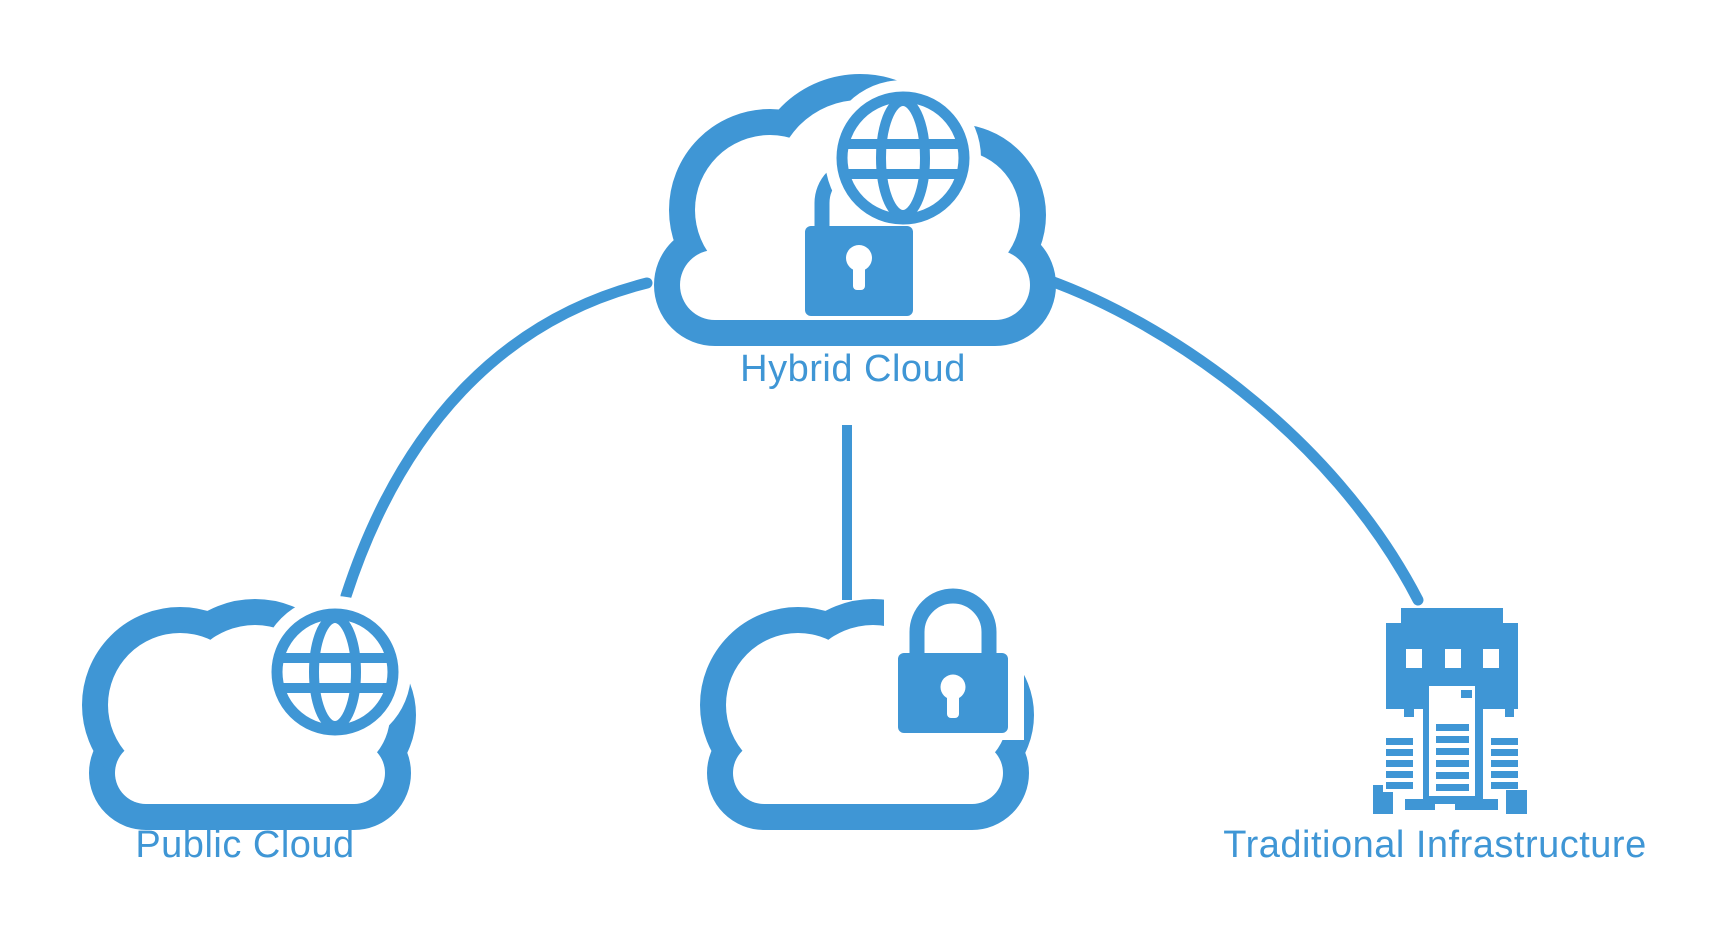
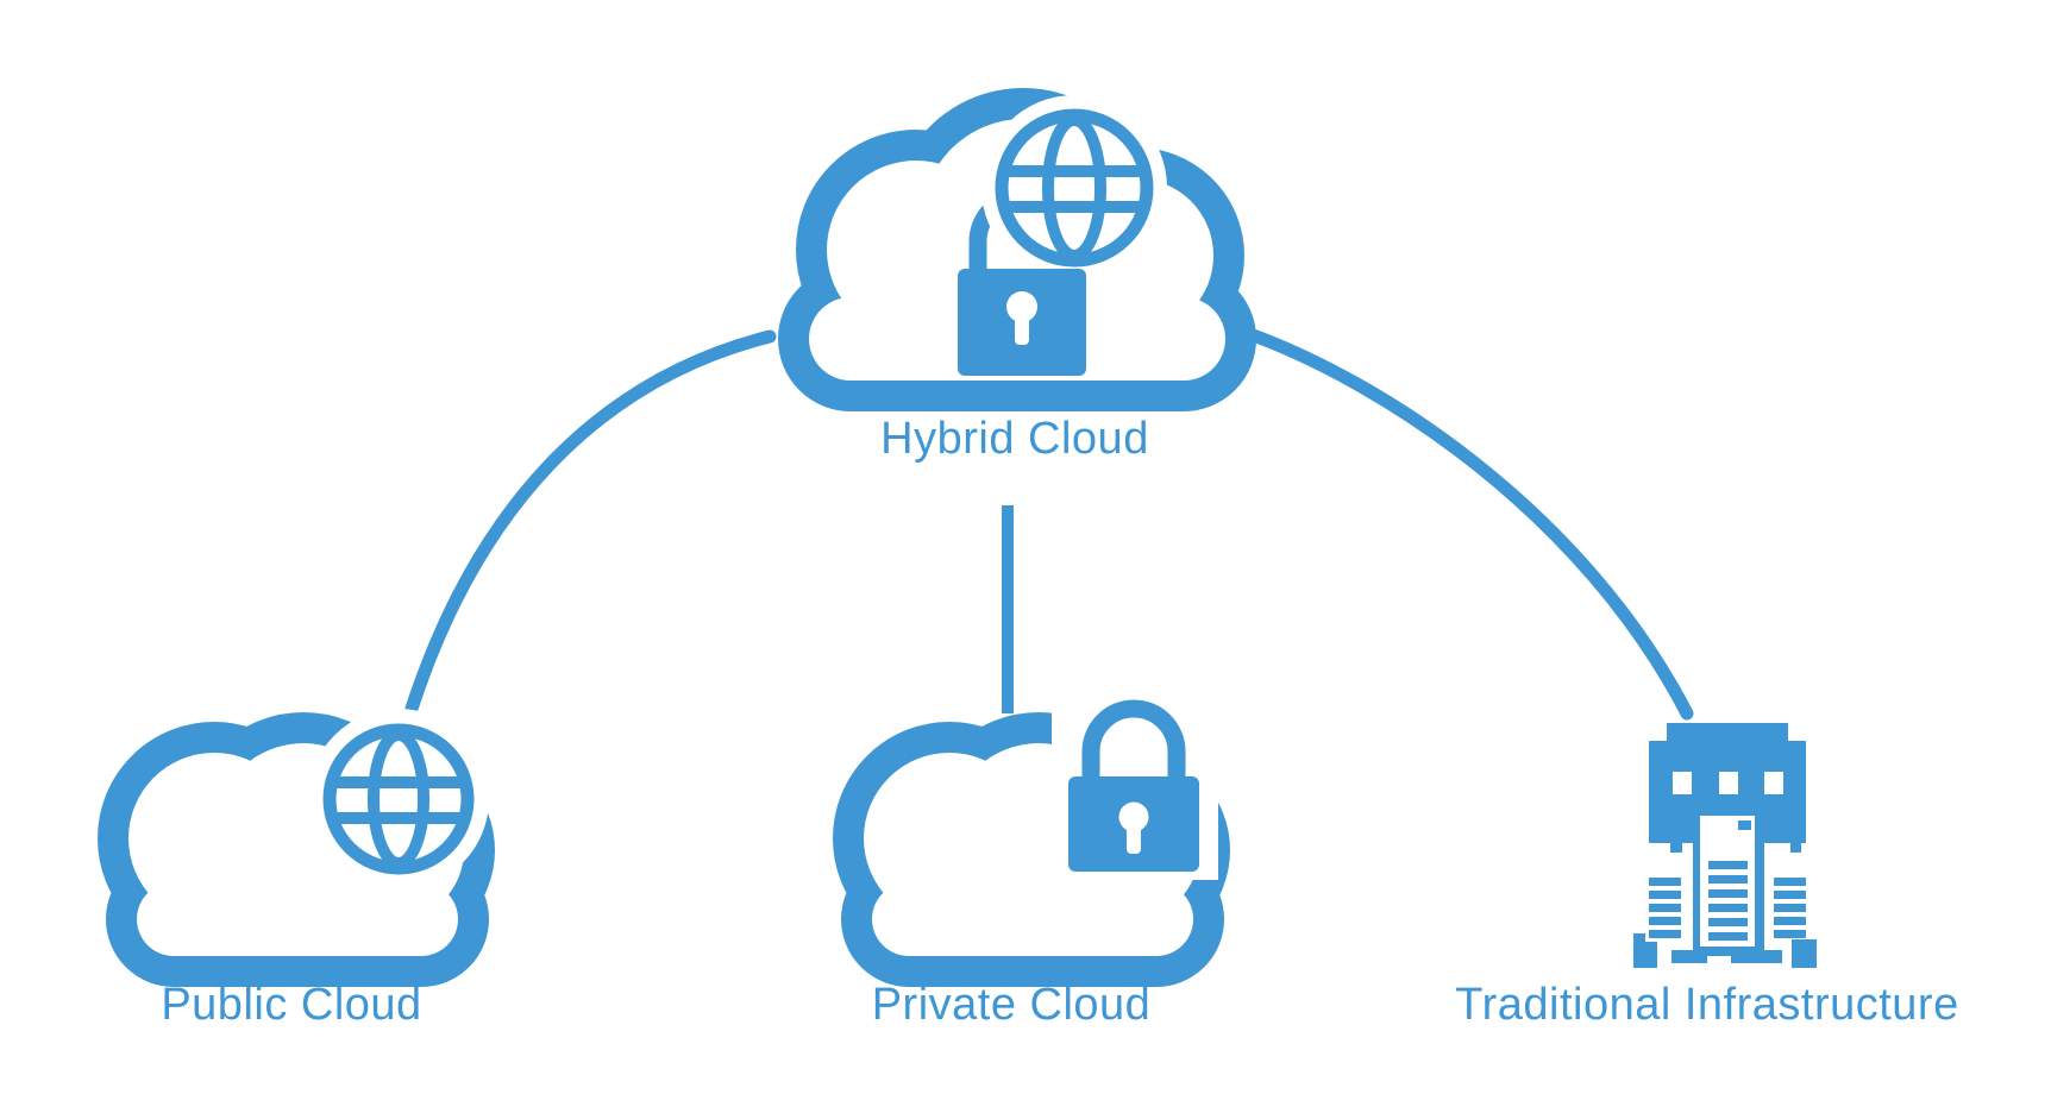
  Hybrid Cloud
  Public Cloud
+ Private Cloud
  Traditional Infrastructure
